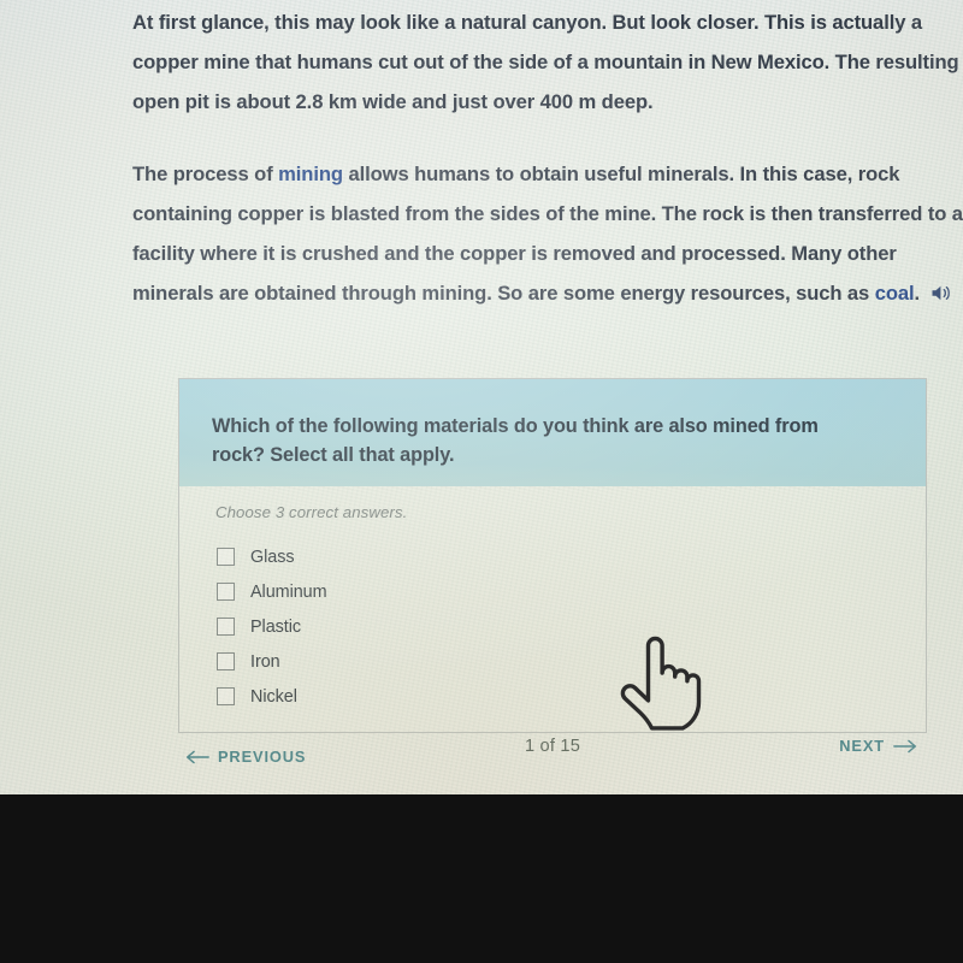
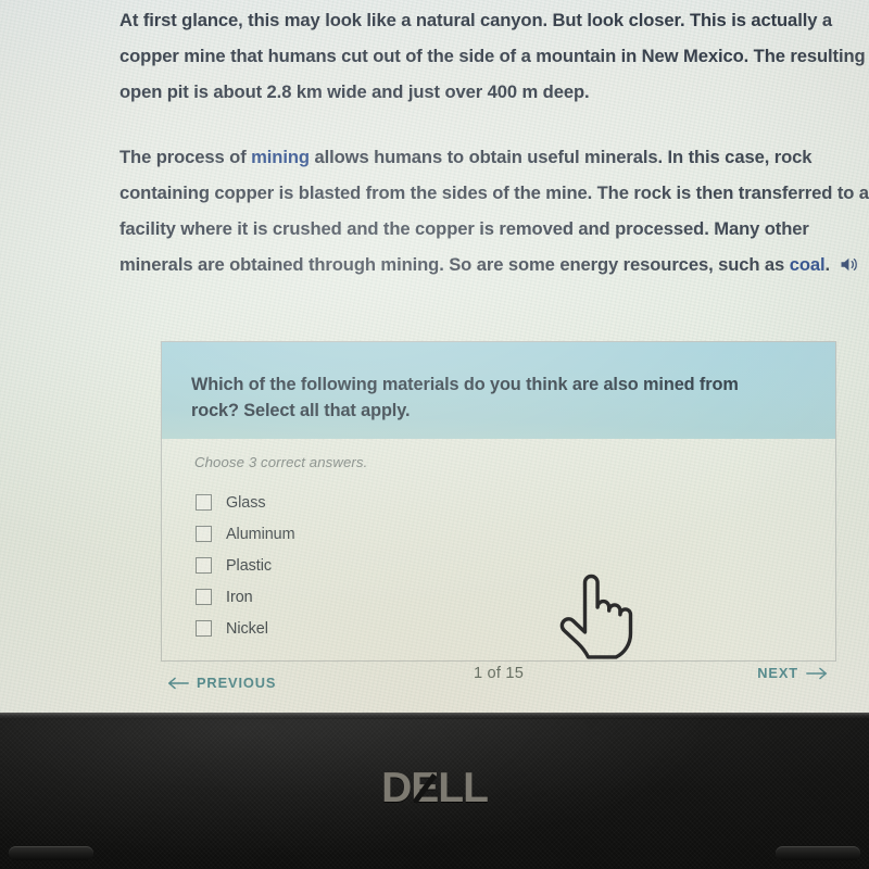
+ DELL
